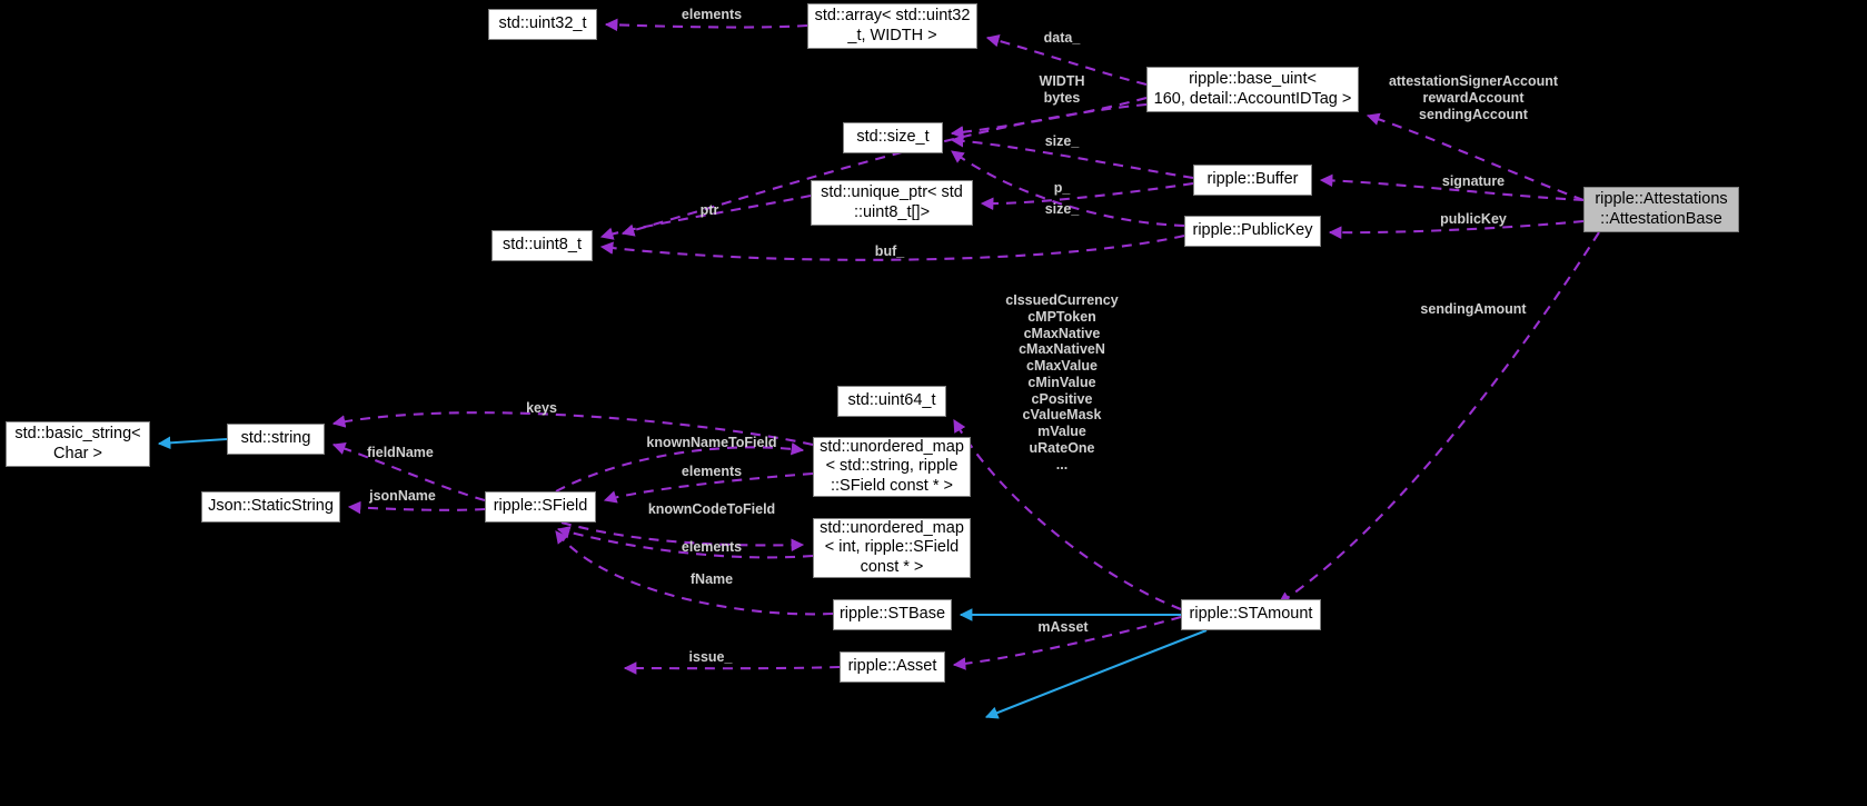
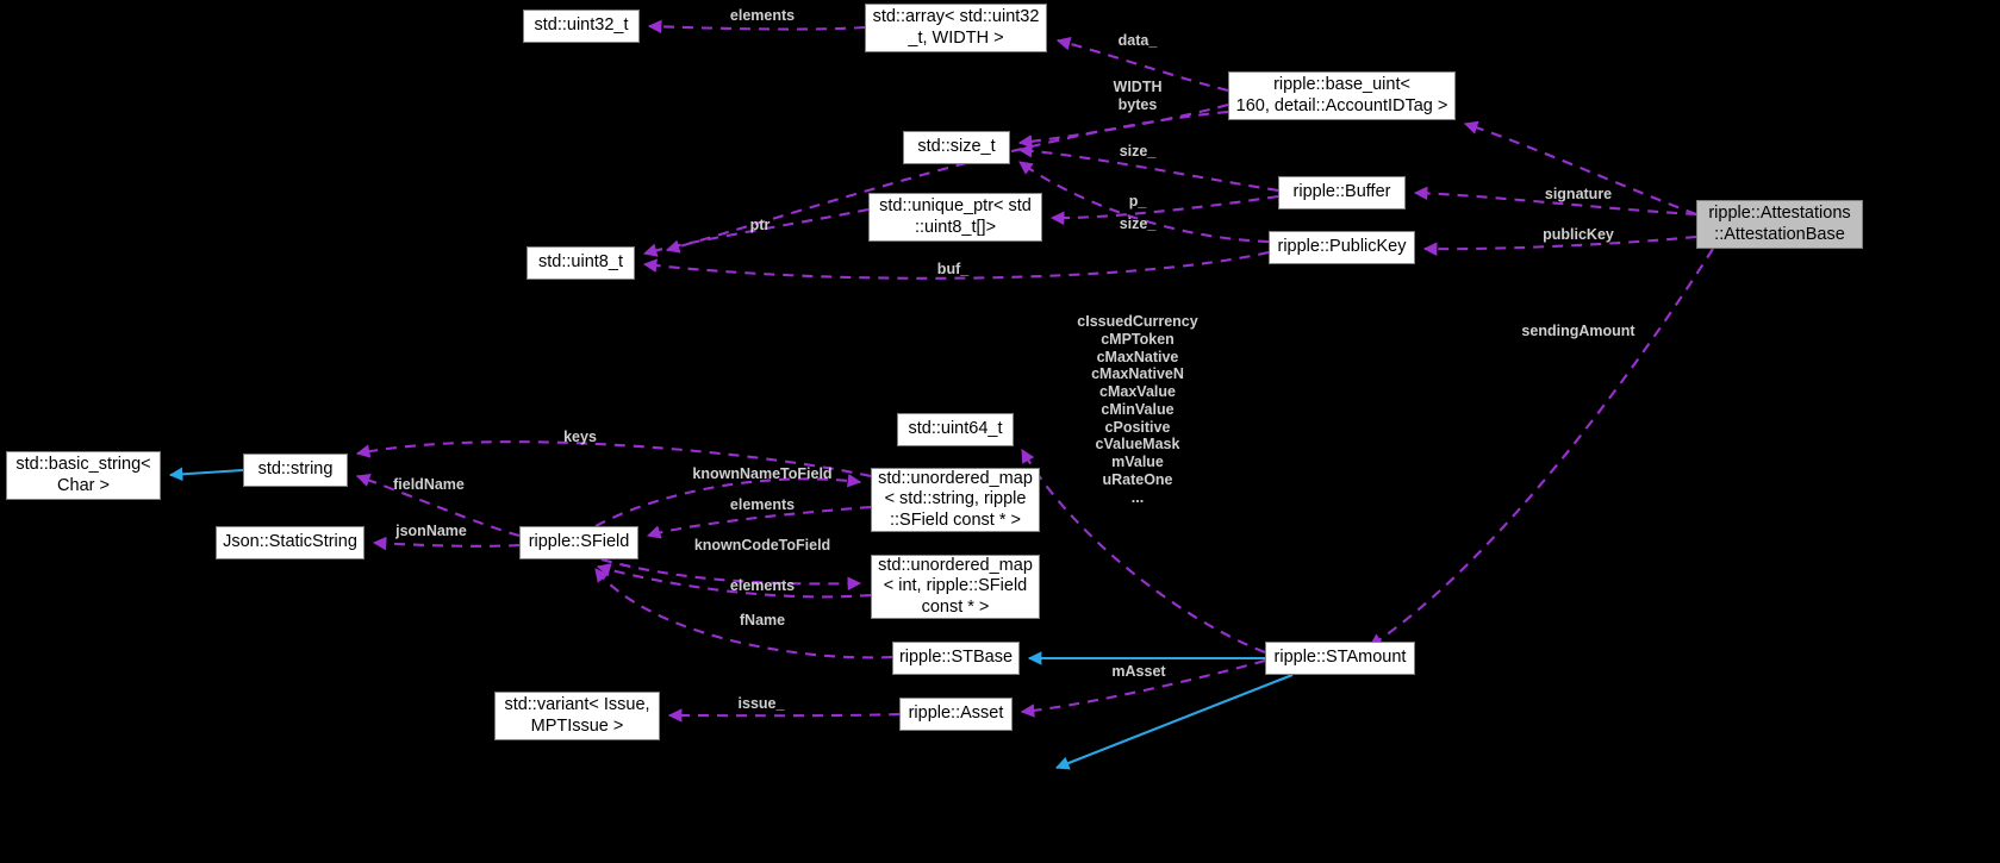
  std::uint32_t
  std::array< std::uint32
  _t, WIDTH >
  ripple::base_uint<
  160, detail::AccountIDTag >
  std::size_t
  ripple::Buffer
  std::unique_ptr< std
  ::uint8_t[]>
  ripple::Attestations
  ::AttestationBase
  ripple::PublicKey
  std::uint8_t
  std::uint64_t
  std::basic_string<
  Char >
  std::string
  std::unordered_map
  < std::string, ripple
  ::SField const * >
  Json::StaticString
  ripple::SField
  std::unordered_map
  < int, ripple::SField
  const * >
  ripple::STBase
  ripple::STAmount
+ std::variant< Issue,
+ MPTIssue >
  ripple::Asset
  elements
  data_
  WIDTH
  bytes
- attestationSignerAccount
- rewardAccount
- sendingAccount
  size_
  signature
  p_
  ptr
  size_
  publicKey
  buf_
  cIssuedCurrency
  cMPToken
  cMaxNative
  cMaxNativeN
  cMaxValue
  cMinValue
  cPositive
  cValueMask
  mValue
  uRateOne
  ...
  sendingAmount
  keys
  knownNameToField
  fieldName
  elements
  jsonName
  knownCodeToField
  elements
  fName
  mAsset
  issue_
